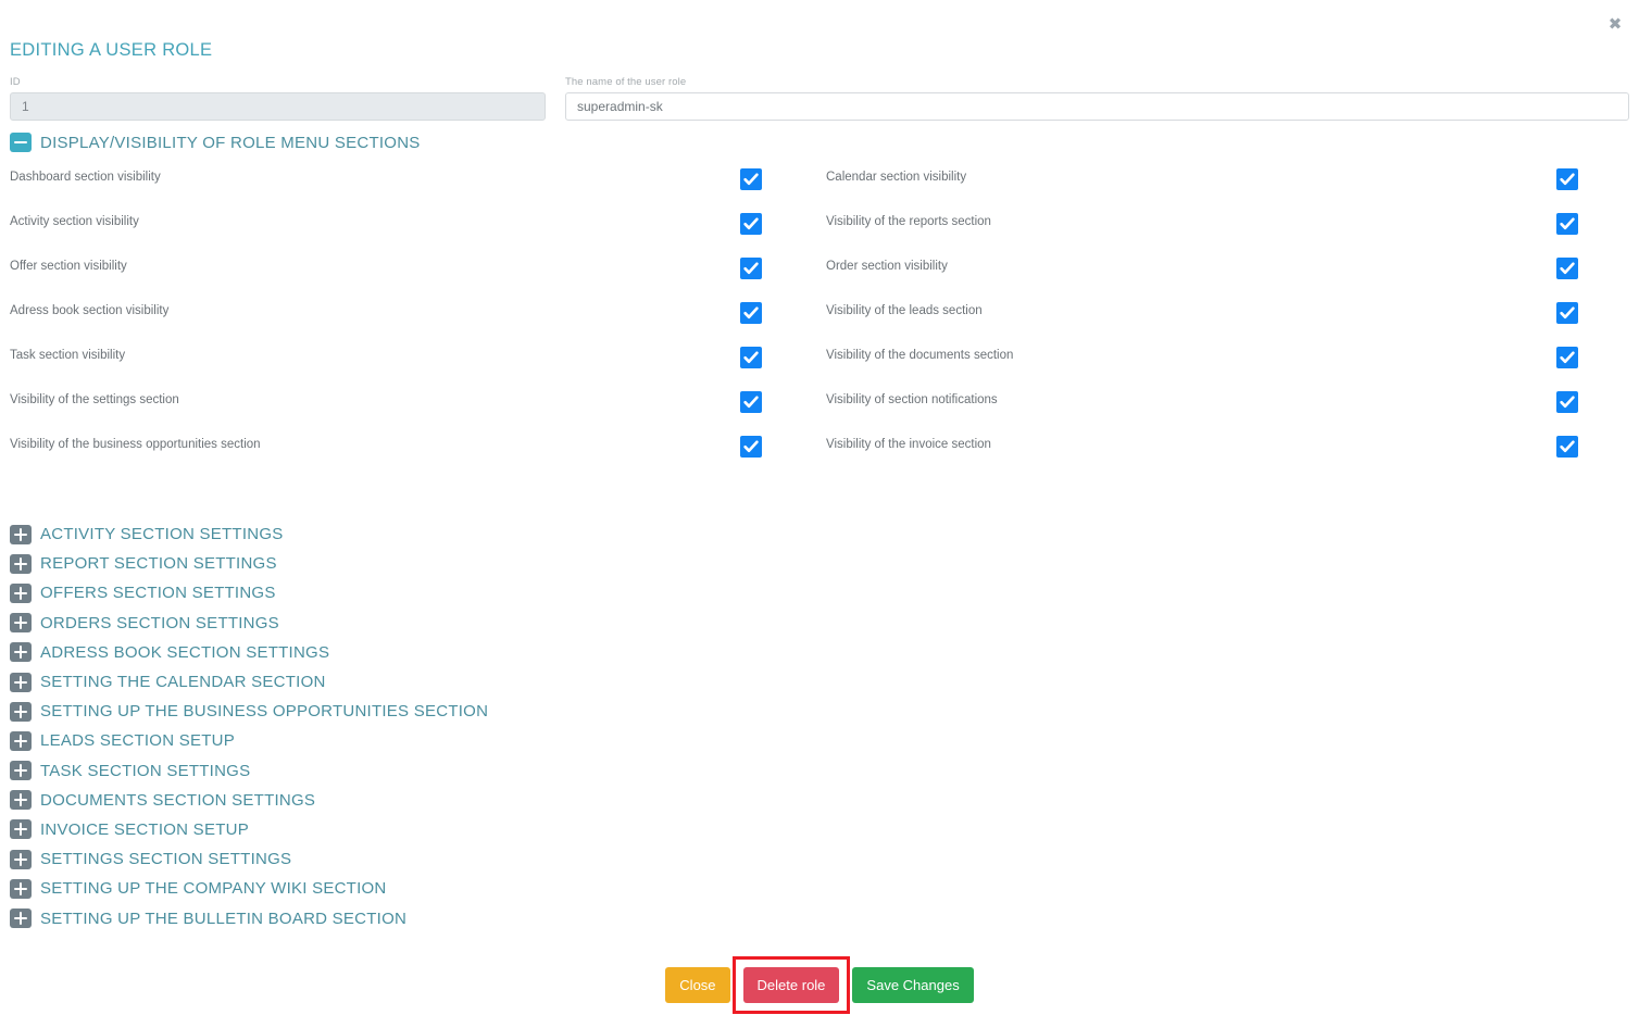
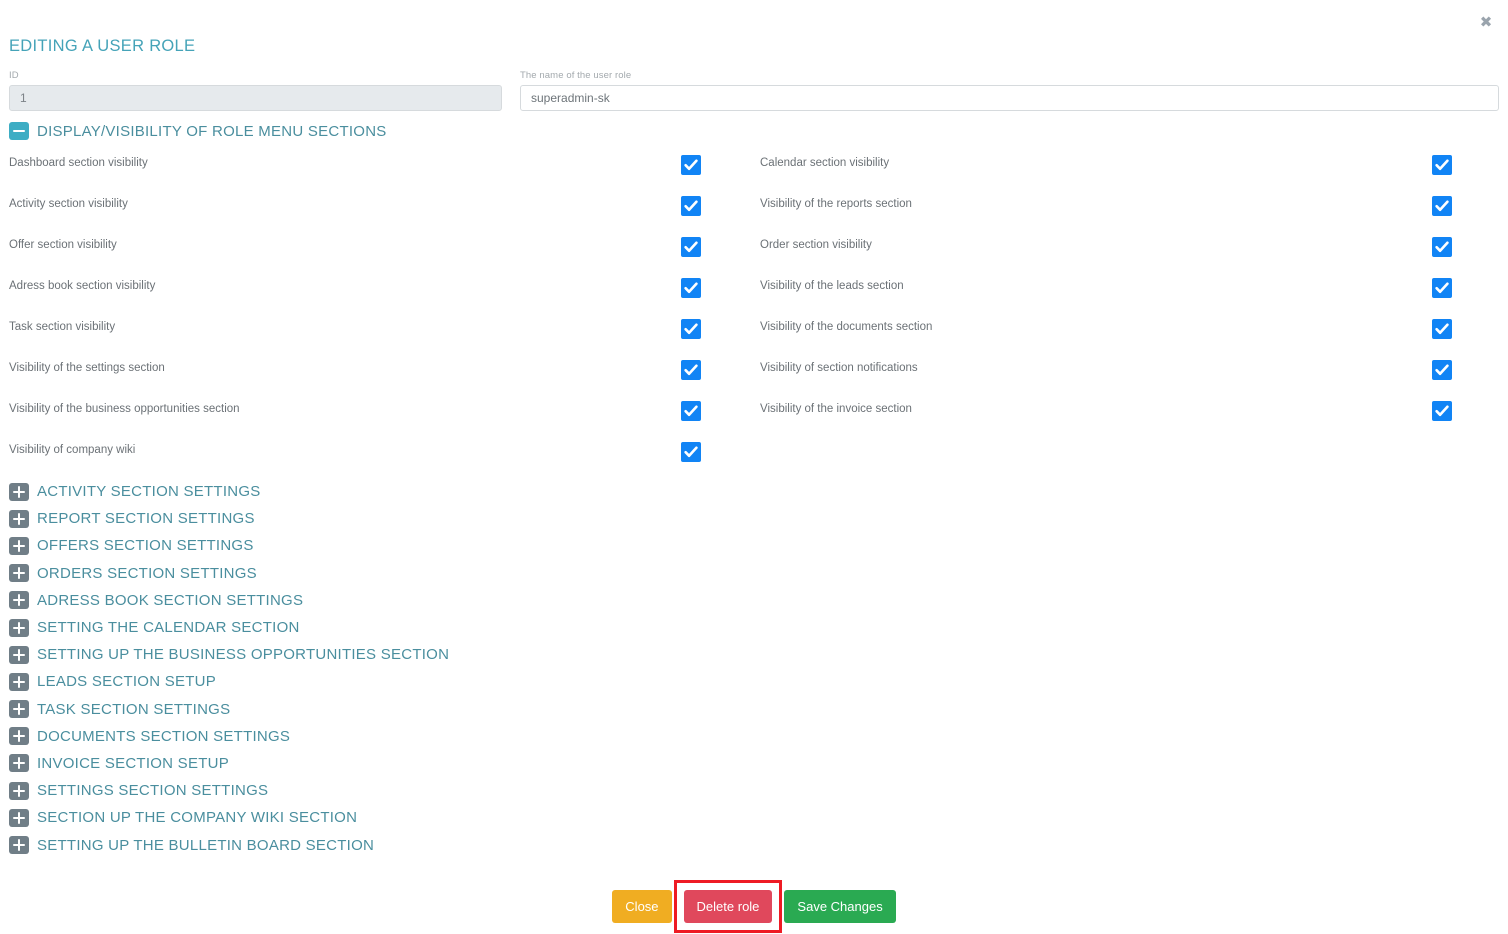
  ✖
  EDITING A USER ROLE
  ID
  1
  The name of the user role
  superadmin-sk
  DISPLAY/VISIBILITY OF ROLE MENU SECTIONS
  Dashboard section visibility
  Calendar section visibility
  Activity section visibility
  Visibility of the reports section
  Offer section visibility
  Order section visibility
  Adress book section visibility
  Visibility of the leads section
  Task section visibility
  Visibility of the documents section
  Visibility of the settings section
  Visibility of section notifications
  Visibility of the business opportunities section
  Visibility of the invoice section
+ Visibility of company wiki
  ACTIVITY SECTION SETTINGS
  REPORT SECTION SETTINGS
  OFFERS SECTION SETTINGS
  ORDERS SECTION SETTINGS
  ADRESS BOOK SECTION SETTINGS
  SETTING THE CALENDAR SECTION
  SETTING UP THE BUSINESS OPPORTUNITIES SECTION
  LEADS SECTION SETUP
  TASK SECTION SETTINGS
  DOCUMENTS SECTION SETTINGS
  INVOICE SECTION SETUP
  SETTINGS SECTION SETTINGS
- SETTING UP THE COMPANY WIKI SECTION
+ SECTION UP THE COMPANY WIKI SECTION
  SETTING UP THE BULLETIN BOARD SECTION
  Close
  Delete role
  Save Changes
